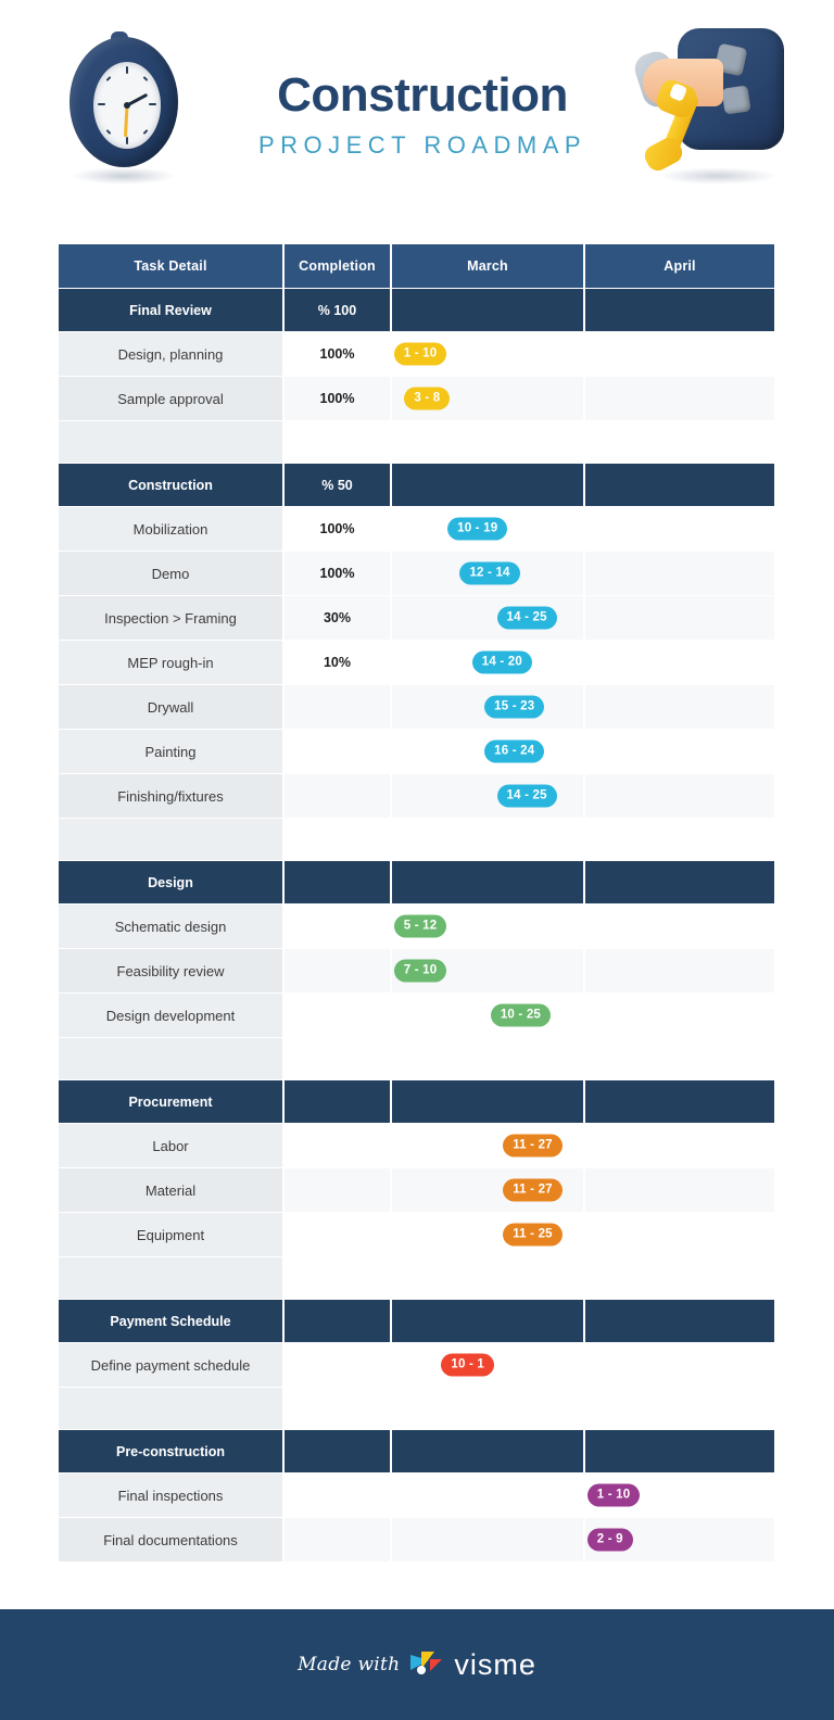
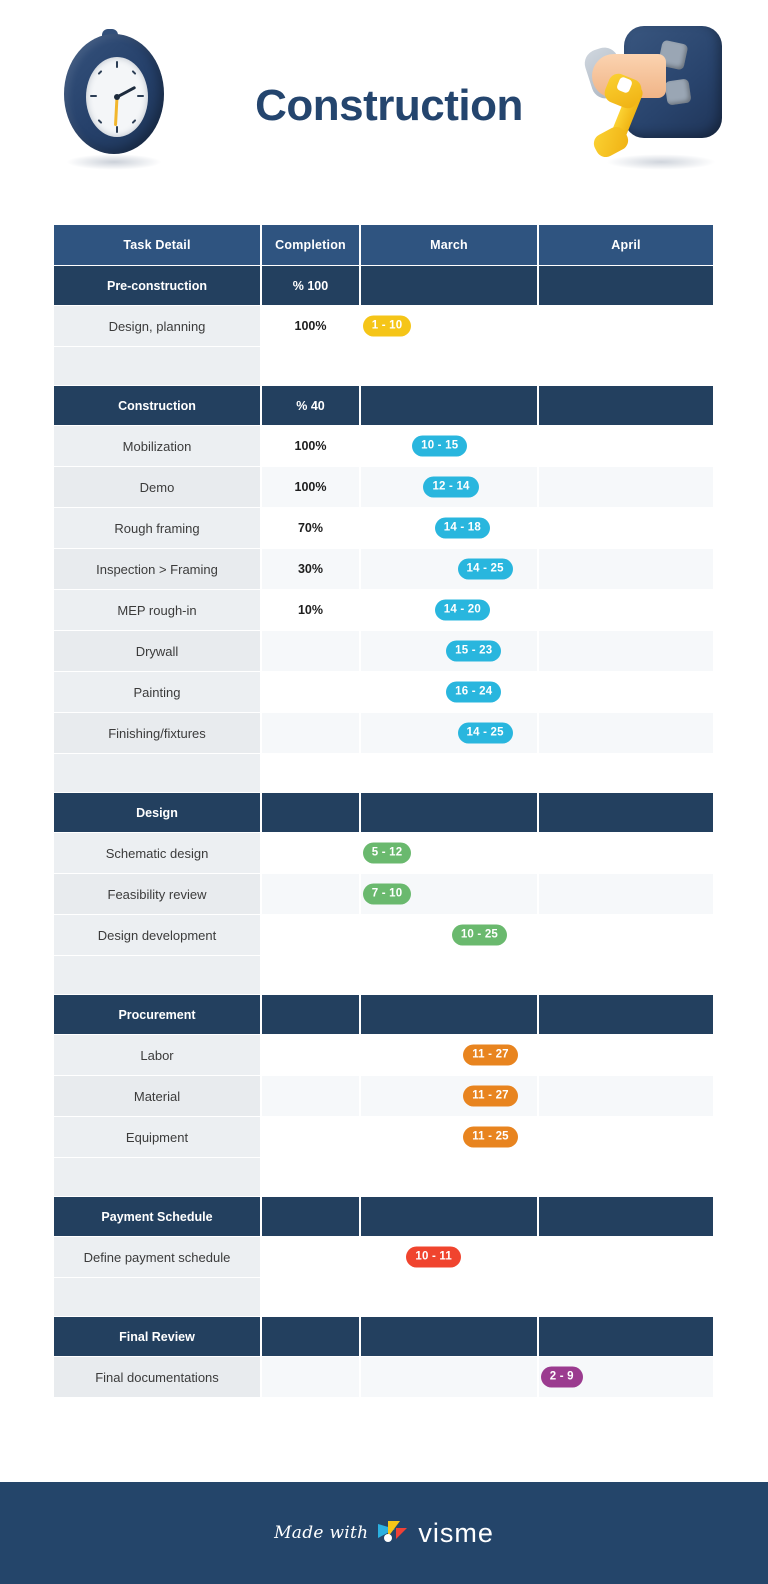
  Construction
- PROJECT ROADMAP
  Task Detail	Completion	March	April
- Final Review	% 100
+ Pre-construction	% 100
  Design, planning	100%	1 - 10
- Sample approval	100%	3 - 8
- Construction	% 50
+ Construction	% 40
- Mobilization	100%	10 - 19
+ Mobilization	100%	10 - 15
  Demo	100%	12 - 14
+ Rough framing	70%	14 - 18
  Inspection > Framing	30%	14 - 25
  MEP rough-in	10%	14 - 20
  Drywall		15 - 23
  Painting		16 - 24
  Finishing/fixtures		14 - 25
  Design
  Schematic design		5 - 12
  Feasibility review		7 - 10
  Design development		10 - 25
  Procurement
  Labor		11 - 27
  Material		11 - 27
  Equipment		11 - 25
  Payment Schedule
- Define payment schedule		10 - 1
+ Define payment schedule		10 - 11
- Pre-construction
+ Final Review
- Final inspections			1 - 10
  Final documentations			2 - 9
  Made with
  visme
